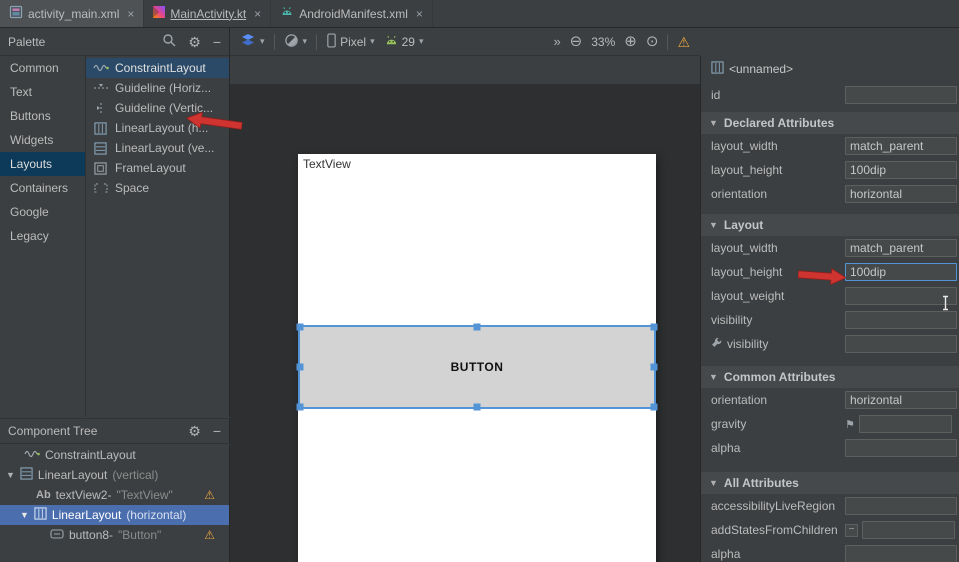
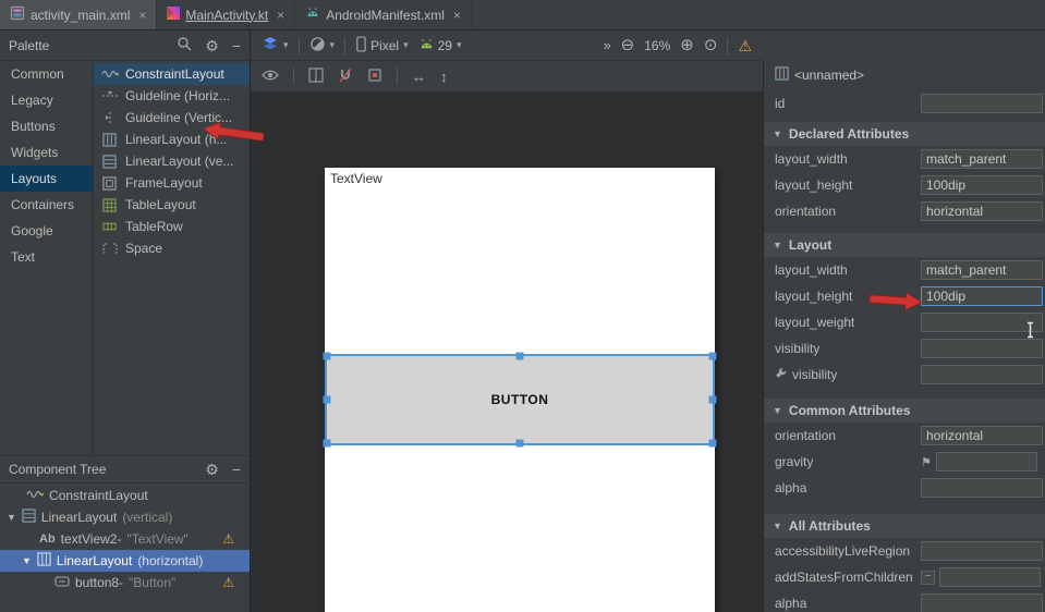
  activity_main.xml
  ×
  MainActivity.kt
  ×
  AndroidManifest.xml
  ×
  Palette
  ⚙
  −
  ▾
  ▾
  Pixel
  ▾
  29
  ▾
  »
  ⊖
- 33%
+ 16%
  ⊕
  ⊙
  ⚠
  Common
- Text
+ Legacy
  Buttons
  Widgets
  Layouts
  Containers
  Google
- Legacy
+ Text
  ConstraintLayout
  Guideline (Horiz...
  Guideline (Vertic...
  LinearLayout (h..
  LinearLayout (ve...
  FrameLayout
+ TableLayout
+ TableRow
  Space
+ ↔
+ ↕
  TextView
  BUTTON
  Component Tree
  ⚙
  −
  ConstraintLayout
  ▼
  LinearLayout
  (vertical)
  Ab
  textView2-
  "TextView"
  ⚠
  ▼
  LinearLayout
  (horizontal)
  button8-
  "Button"
  ⚠
  <unnamed>
  id
  ▼
  Declared Attributes
  layout_width
  match_parent
  layout_height
  100dip
  orientation
  horizontal
  ▼
  Layout
  layout_width
  match_parent
  layout_height
  100dip
  layout_weight
  visibility
  visibility
  ▼
  Common Attributes
  orientation
  horizontal
  gravity
  ⚑
  alpha
  ▼
  All Attributes
  accessibilityLiveRegion
  addStatesFromChildren
  −
  alpha
